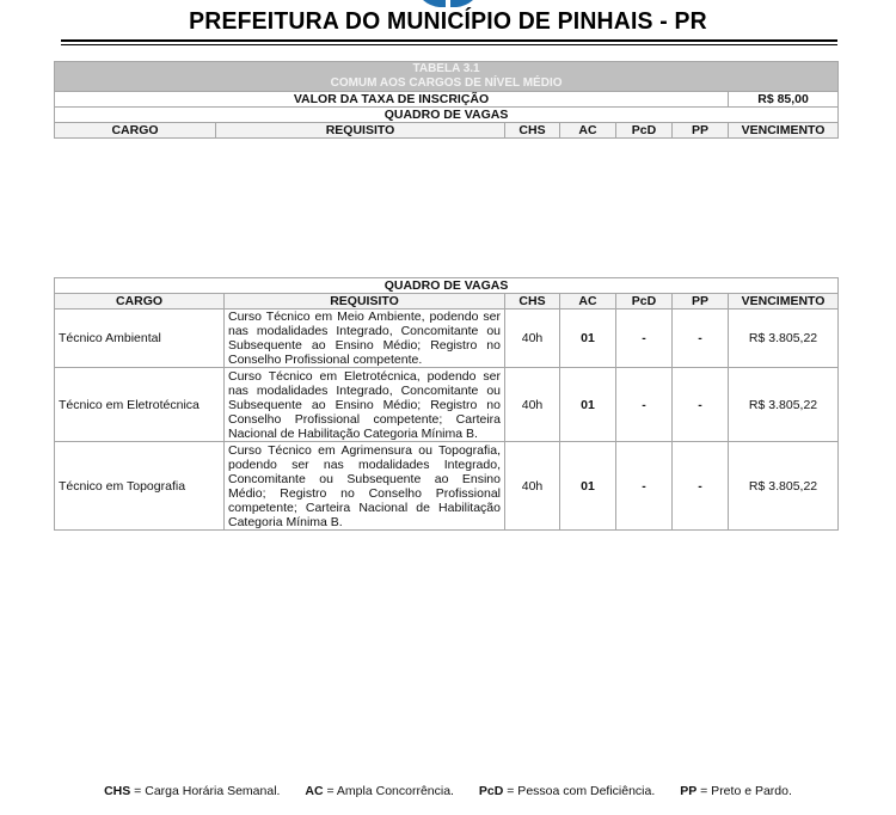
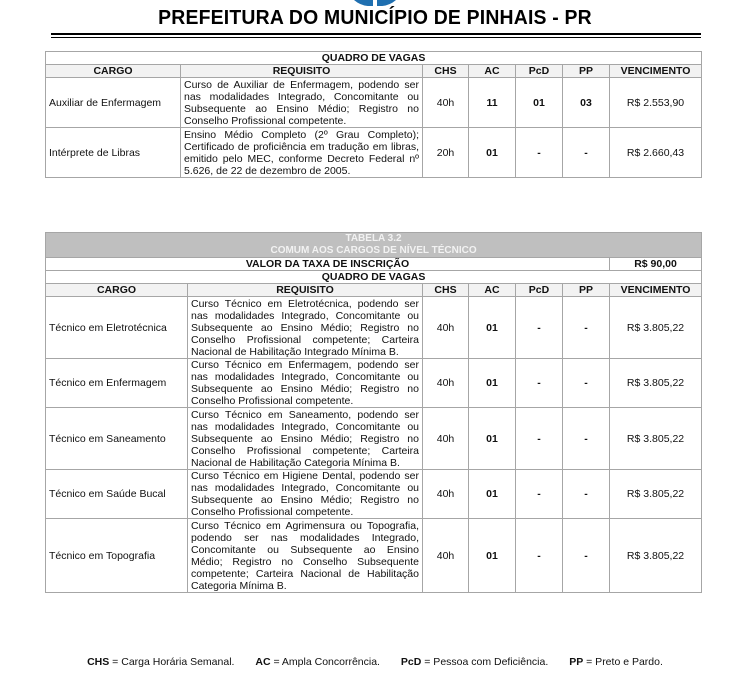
  PREFEITURA DO MUNICÍPIO DE PINHAIS - PR
- TABELA 3.1 COMUM AOS CARGOS DE NÍVEL MÉDIO
- VALOR DA TAXA DE INSCRIÇÃO	R$ 85,00
  QUADRO DE VAGAS
  CARGO	REQUISITO	CHS	AC	PcD	PP	VENCIMENTO
+ Auxiliar de Enfermagem	Curso de Auxiliar de Enfermagem, podendo ser nas modalidades Integrado, Concomitante ou Subsequente ao Ensino Médio; Registro no Conselho Profissional competente.	40h	11	01	03	R$ 2.553,90
+ Intérprete de Libras	Ensino Médio Completo (2º Grau Completo); Certificado de proficiência em tradução em libras, emitido pelo MEC, conforme Decreto Federal nº 5.626, de 22 de dezembro de 2005.	20h	01	-	-	R$ 2.660,43
+ TABELA 3.2 COMUM AOS CARGOS DE NÍVEL TÉCNICO
+ VALOR DA TAXA DE INSCRIÇÃO	R$ 90,00
  QUADRO DE VAGAS
  CARGO	REQUISITO	CHS	AC	PcD	PP	VENCIMENTO
- Técnico Ambiental	Curso Técnico em Meio Ambiente, podendo ser nas modalidades Integrado, Concomitante ou Subsequente ao Ensino Médio; Registro no Conselho Profissional competente.	40h	01	-	-	R$ 3.805,22
- Técnico em Eletrotécnica	Curso Técnico em Eletrotécnica, podendo ser nas modalidades Integrado, Concomitante ou Subsequente ao Ensino Médio; Registro no Conselho Profissional competente; Carteira Nacional de Habilitação Categoria Mínima B.	40h	01	-	-	R$ 3.805,22
+ Técnico em Eletrotécnica	Curso Técnico em Eletrotécnica, podendo ser nas modalidades Integrado, Concomitante ou Subsequente ao Ensino Médio; Registro no Conselho Profissional competente; Carteira Nacional de Habilitação Integrado Mínima B.	40h	01	-	-	R$ 3.805,22
+ Técnico em Enfermagem	Curso Técnico em Enfermagem, podendo ser nas modalidades Integrado, Concomitante ou Subsequente ao Ensino Médio; Registro no Conselho Profissional competente.	40h	01	-	-	R$ 3.805,22
+ Técnico em Saneamento	Curso Técnico em Saneamento, podendo ser nas modalidades Integrado, Concomitante ou Subsequente ao Ensino Médio; Registro no Conselho Profissional competente; Carteira Nacional de Habilitação Categoria Mínima B.	40h	01	-	-	R$ 3.805,22
+ Técnico em Saúde Bucal	Curso Técnico em Higiene Dental, podendo ser nas modalidades Integrado, Concomitante ou Subsequente ao Ensino Médio; Registro no Conselho Profissional competente.	40h	01	-	-	R$ 3.805,22
- Técnico em Topografia	Curso Técnico em Agrimensura ou Topografia, podendo ser nas modalidades Integrado, Concomitante ou Subsequente ao Ensino Médio; Registro no Conselho Profissional competente; Carteira Nacional de Habilitação Categoria Mínima B.	40h	01	-	-	R$ 3.805,22
+ Técnico em Topografia	Curso Técnico em Agrimensura ou Topografia, podendo ser nas modalidades Integrado, Concomitante ou Subsequente ao Ensino Médio; Registro no Conselho Subsequente competente; Carteira Nacional de Habilitação Categoria Mínima B.	40h	01	-	-	R$ 3.805,22
  CHS = Carga Horária Semanal. AC = Ampla Concorrência. PcD = Pessoa com Deficiência. PP = Preto e Pardo.
